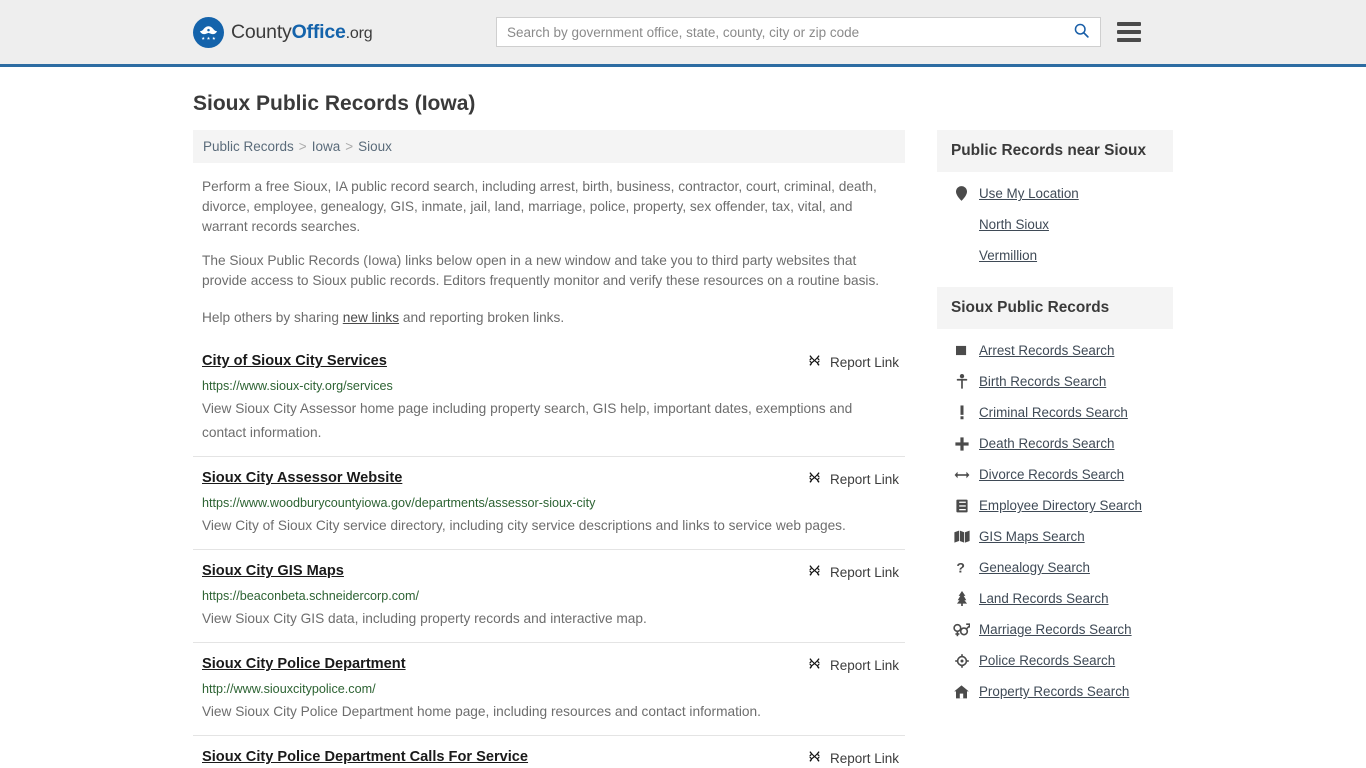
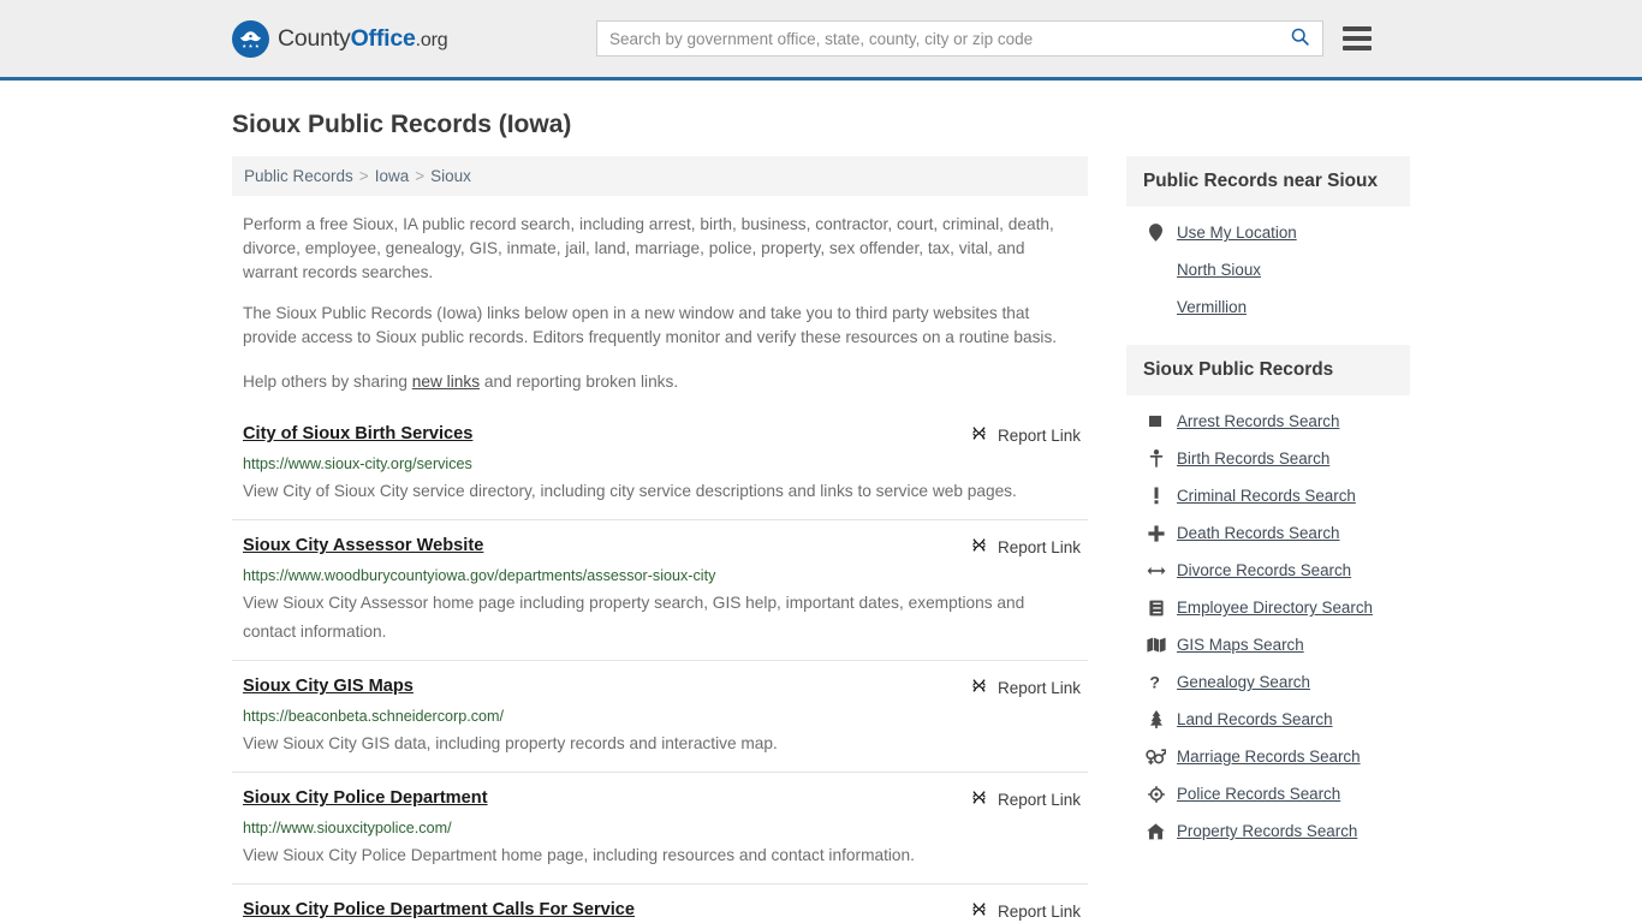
  CountyOffice.org
  Search by government office, state, county, city or zip code
  Sioux Public Records (Iowa)
  Public Records > Iowa > Sioux
  Perform a free Sioux, IA public record search, including arrest, birth, business, contractor, court, criminal, death, divorce, employee, genealogy, GIS, inmate, jail, land, marriage, police, property, sex offender, tax, vital, and warrant records searches.
  The Sioux Public Records (Iowa) links below open in a new window and take you to third party websites that provide access to Sioux public records. Editors frequently monitor and verify these resources on a routine basis.
  Help others by sharing new links and reporting broken links.
- City of Sioux City Services
+ City of Sioux Birth Services
  Report Link
  https://www.sioux-city.org/services
- View Sioux City Assessor home page including property search, GIS help, important dates, exemptions and contact information.
+ View City of Sioux City service directory, including city service descriptions and links to service web pages.
  Sioux City Assessor Website
  Report Link
  https://www.woodburycountyiowa.gov/departments/assessor-sioux-city
- View City of Sioux City service directory, including city service descriptions and links to service web pages.
+ View Sioux City Assessor home page including property search, GIS help, important dates, exemptions and contact information.
  Sioux City GIS Maps
  Report Link
  https://beaconbeta.schneidercorp.com/
  View Sioux City GIS data, including property records and interactive map.
  Sioux City Police Department
  Report Link
  http://www.siouxcitypolice.com/
  View Sioux City Police Department home page, including resources and contact information.
  Sioux City Police Department Calls For Service
  Report Link
  Public Records near Sioux
  Use My Location
  North Sioux
  Vermillion
  Sioux Public Records
  Arrest Records Search
  Birth Records Search
  Criminal Records Search
  Death Records Search
  Divorce Records Search
  Employee Directory Search
  GIS Maps Search
  ?
  Genealogy Search
  Land Records Search
  Marriage Records Search
  Police Records Search
  Property Records Search
